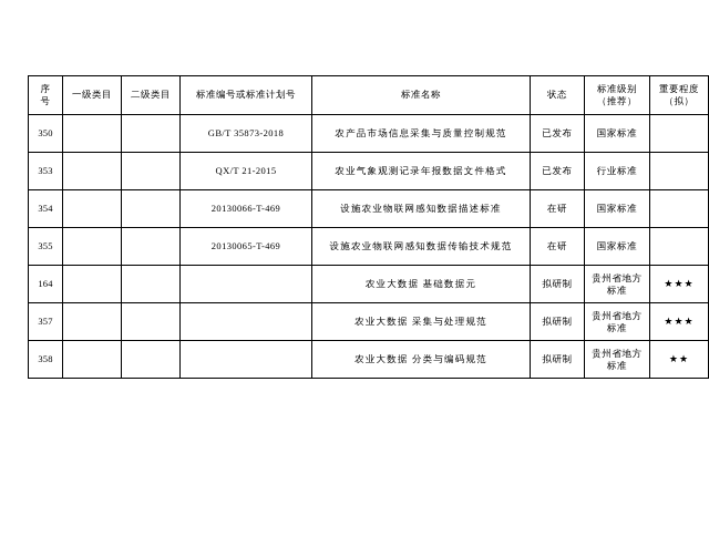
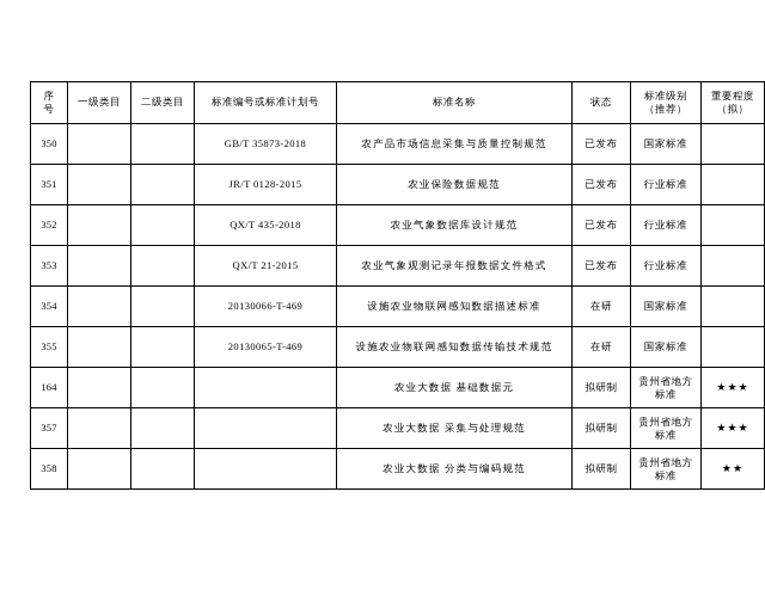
  序 号	一级类目	二级类目	标准编号或标准计划号	标准名称	状态	标准级别 （推荐）	重要程度 （拟）
  350			GB/T 35873-2018	农产品市场信息采集与质量控制规范	已发布	国家标准
+ 351			JR/T 0128-2015	农业保险数据规范	已发布	行业标准
+ 352			QX/T 435-2018	农业气象数据库设计规范	已发布	行业标准
  353			QX/T 21-2015	农业气象观测记录年报数据文件格式	已发布	行业标准
  354			20130066-T-469	设施农业物联网感知数据描述标准	在研	国家标准
  355			20130065-T-469	设施农业物联网感知数据传输技术规范	在研	国家标准
  164				农业大数据 基础数据元	拟研制	贵州省地方标准	★★★
  357				农业大数据 采集与处理规范	拟研制	贵州省地方标准	★★★
  358				农业大数据 分类与编码规范	拟研制	贵州省地方标准	★★
